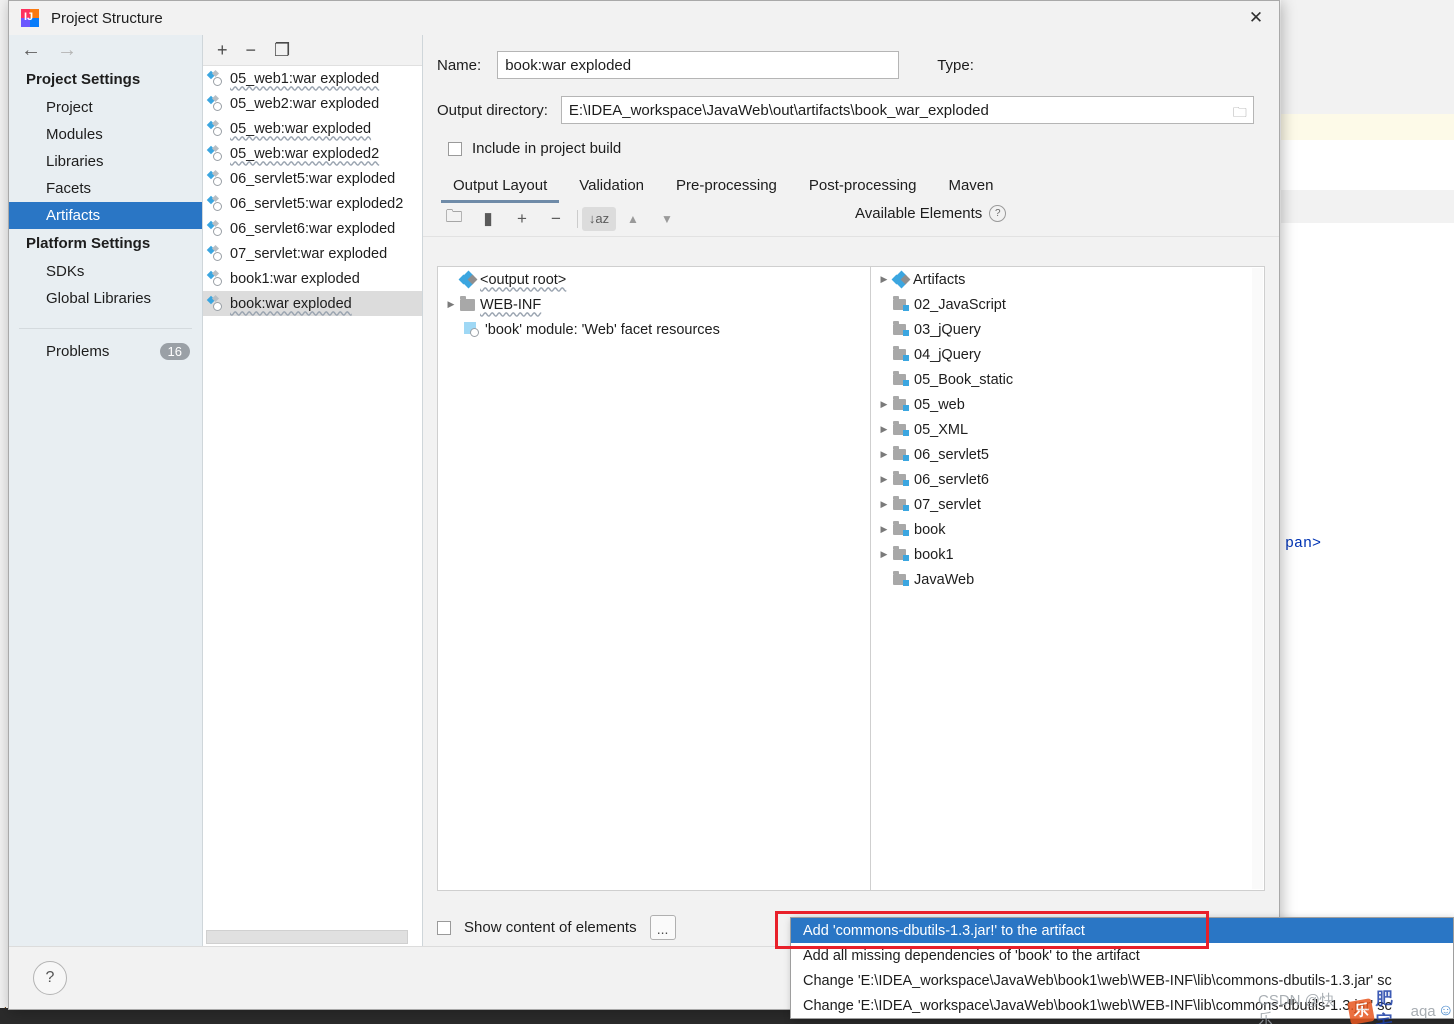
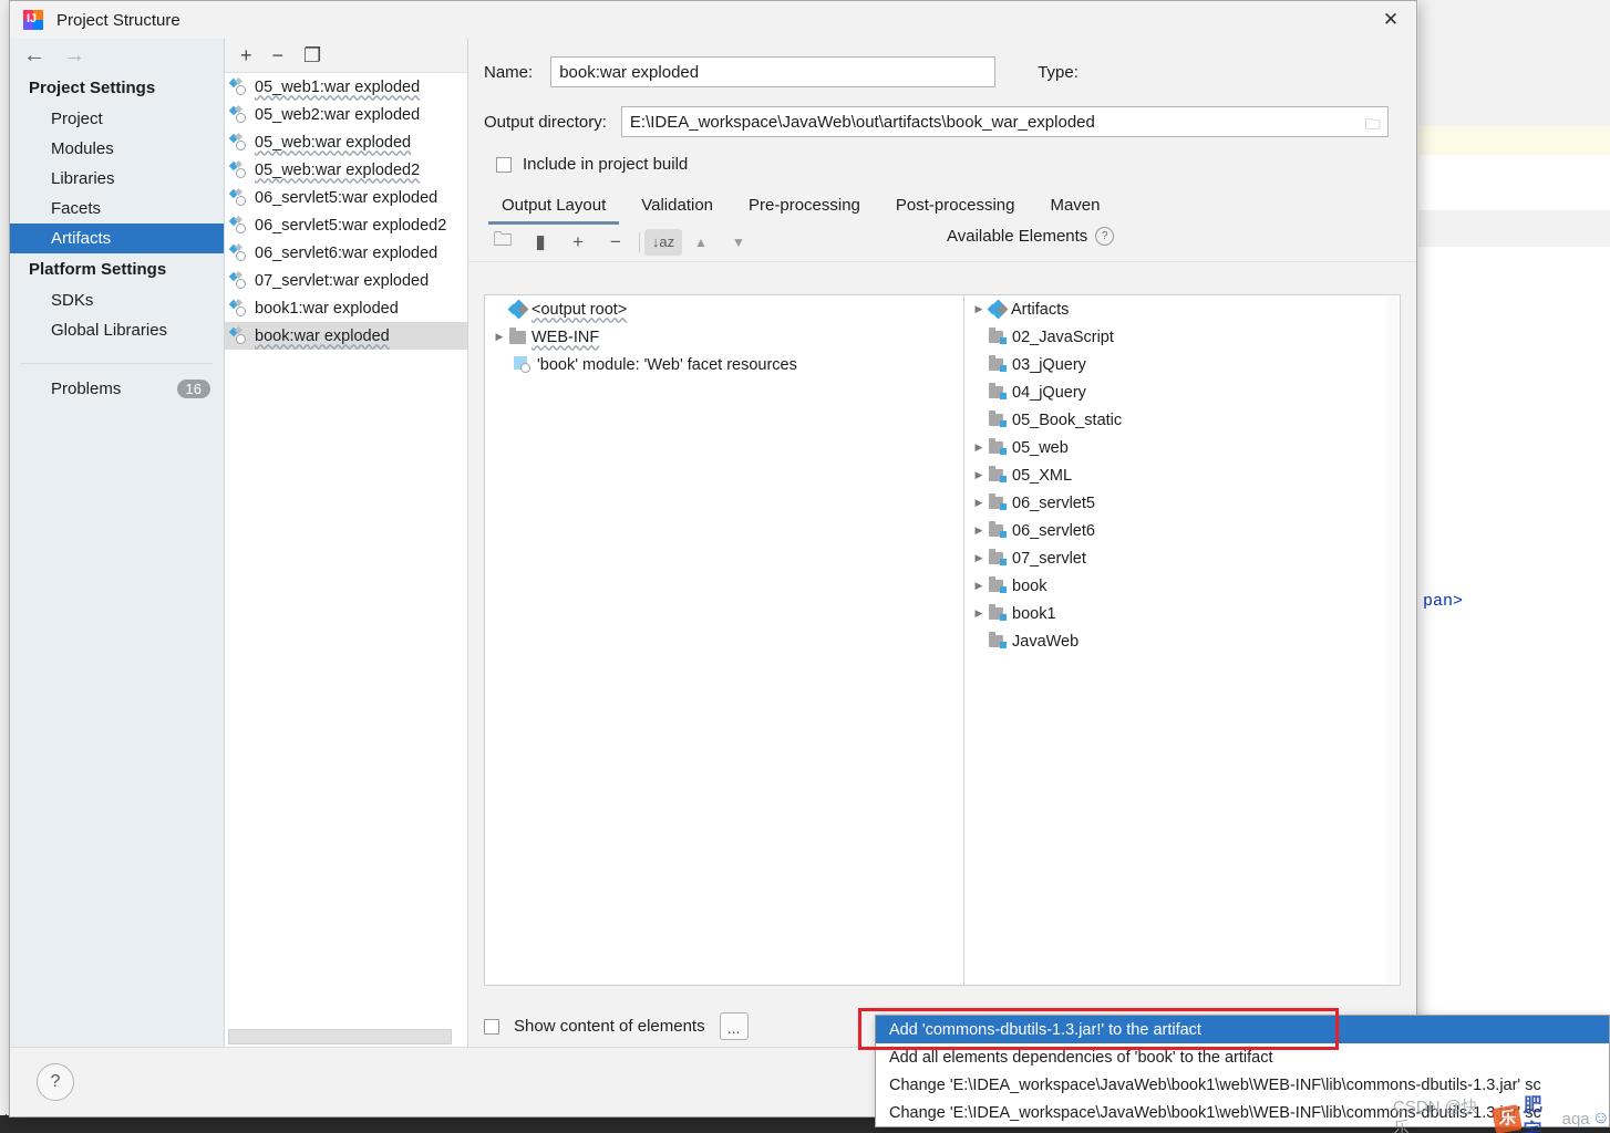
  pan>
  IJ
  Project Structure
  ✕
  ←
  →
  Project Settings
  Project
  Modules
  Libraries
  Facets
  Artifacts
  Platform Settings
  SDKs
  Global Libraries
  Problems
  16
  +
  −
  ❐
  05_web1:war exploded
  05_web2:war exploded
  05_web:war exploded
  05_web:war exploded2
  06_servlet5:war exploded
  06_servlet5:war exploded2
  06_servlet6:war exploded
  07_servlet:war exploded
  book1:war exploded
  book:war exploded
  Name:
  book:war exploded
  Type:
  Output directory:
  E:\IDEA_workspace\JavaWeb\out\artifacts\book_war_exploded
  🗀
  Include in project build
  Output Layout
  Validation
  Pre-processing
  Post-processing
  Maven
  🗀
  ▮
  +
  −
  ↓az
  ▲
  ▼
  Available Elements
  ?
  <output root>
  ▶
  WEB-INF
  'book' module: 'Web' facet resources
  ▶
  Artifacts
  02_JavaScript
  03_jQuery
  04_jQuery
  05_Book_static
  ▶
  05_web
  ▶
  05_XML
  ▶
  06_servlet5
  ▶
  06_servlet6
  ▶
  07_servlet
  ▶
  book
  ▶
  book1
  JavaWeb
  Show content of elements
  ...
  ?
  Add 'commons-dbutils-1.3.jar!' to the artifact
- Add all missing dependencies of 'book' to the artifact
+ Add all elements dependencies of 'book' to the artifact
  Change 'E:\IDEA_workspace\JavaWeb\book1\web\WEB-INF\lib\commons-dbutils-1.3.jar' sc
  Change 'E:\IDEA_workspace\JavaWeb\book1\web\WEB-INF\lib\commons-dbutils-1.3.jar' sc
  CSDN @快乐
  肥宅
  aqa
  ☺
